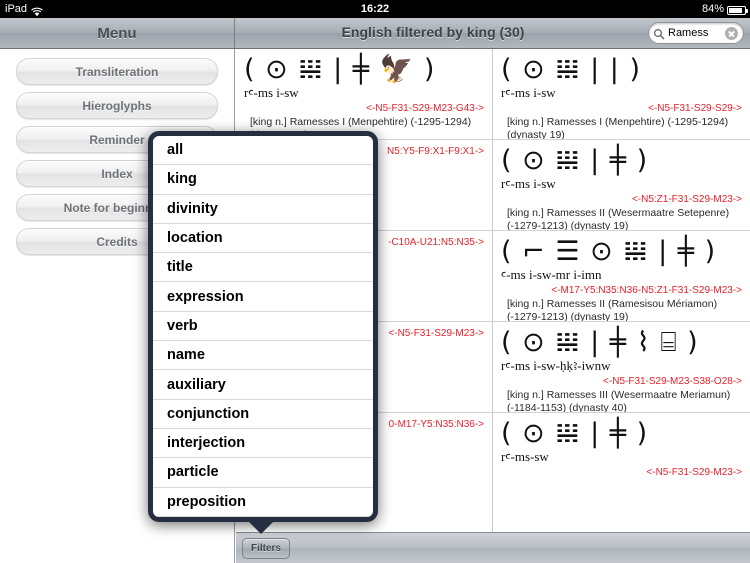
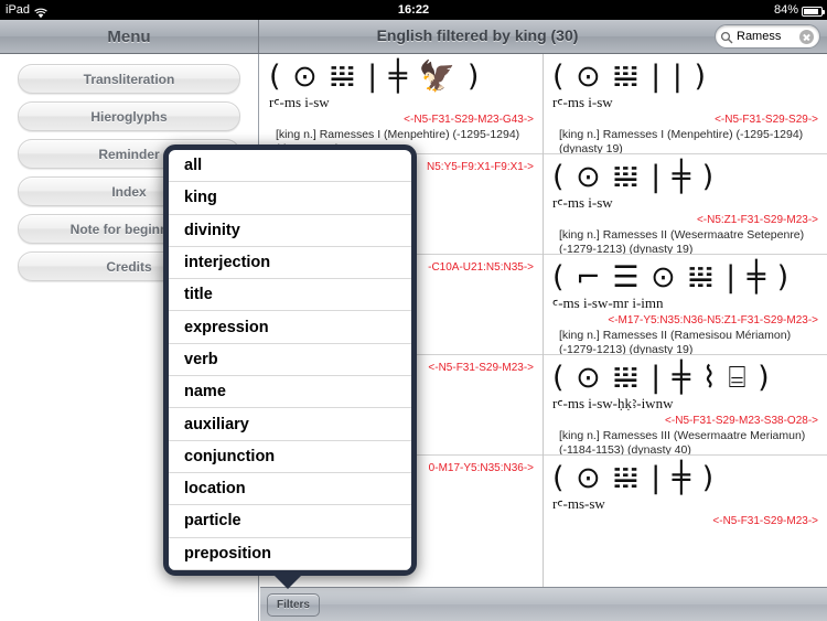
  iPad
  16:22
  84%
  Menu
  English filtered by king (30)
  Ramess
  Transliteration
  Hieroglyphs
  Reminder
  Index
  Note for begin
  Credits
  ( ⊙ 𝍐 | ╪ 🦅 )
  rꜥ-ms i-sw
  <-N5-F31-S29-M23-G43->
  [king n.] Ramesses I (Menpehtire) (-1295-1294)
  N5:Y5-F9:X1-F9:X1->
  -C10A-U21:N5:N35->
  <-N5-F31-S29-M23->
  0-M17-Y5:N35:N36->
  ( ⊙ 𝍐 | | )
  rꜥ-ms i-sw
  <-N5-F31-S29-S29->
  [king n.] Ramesses I (Menpehtire) (-1295-1294) (dynasty 19)
  ( ⊙ 𝍐 | ╪ )
  rꜥ-ms i-sw
  <-N5:Z1-F31-S29-M23->
  [king n.] Ramesses II (Wesermaatre Setepenre) (-1279-1213) (dynasty 19)
  ( ⌐ ☰ ⊙ 𝍐 | ╪ )
  ꜥ-ms i-sw-mr i-imn
  <-M17-Y5:N35:N36-N5:Z1-F31-S29-M23->
  [king n.] Ramesses II (Ramesisou Mériamon) (-1279-1213) (dynasty 19)
  ( ⊙ 𝍐 | ╪ ⌇ ⌸ )
  rꜥ-ms i-sw-ḥḳꜣ-iwnw
  <-N5-F31-S29-M23-S38-O28->
  [king n.] Ramesses III (Wesermaatre Meriamun) (-1184-1153) (dynasty 40)
  ( ⊙ 𝍐 | ╪ )
  rꜥ-ms-sw
  <-N5-F31-S29-M23->
  Filters
  all
  king
  divinity
- location
+ interjection
  title
  expression
  verb
  name
  auxiliary
  conjunction
- interjection
+ location
  particle
  preposition
